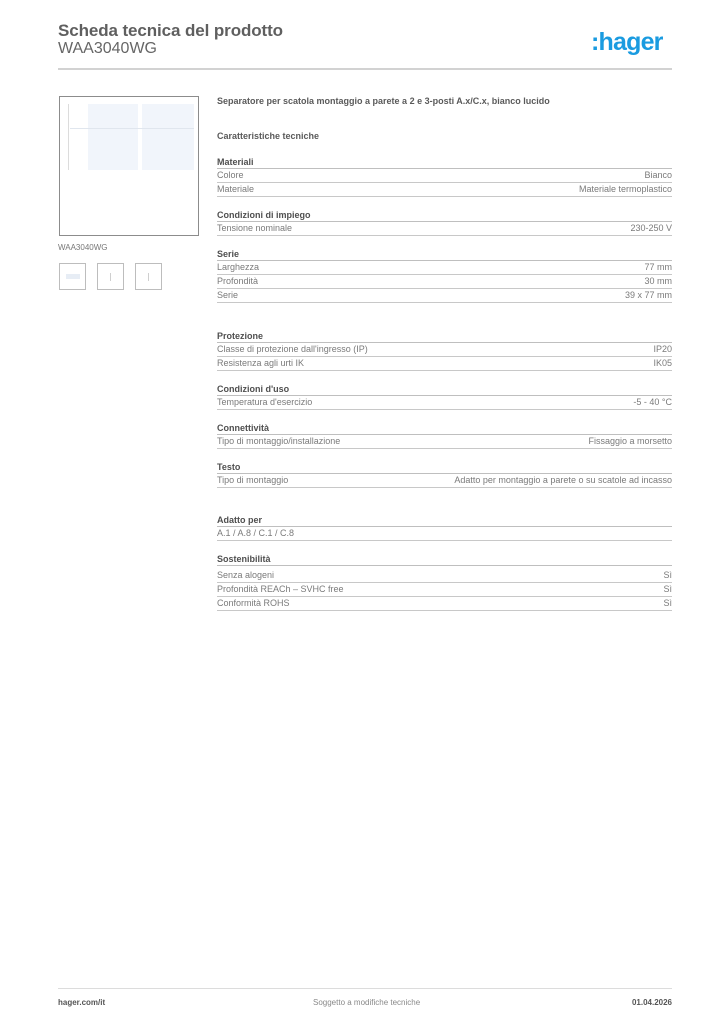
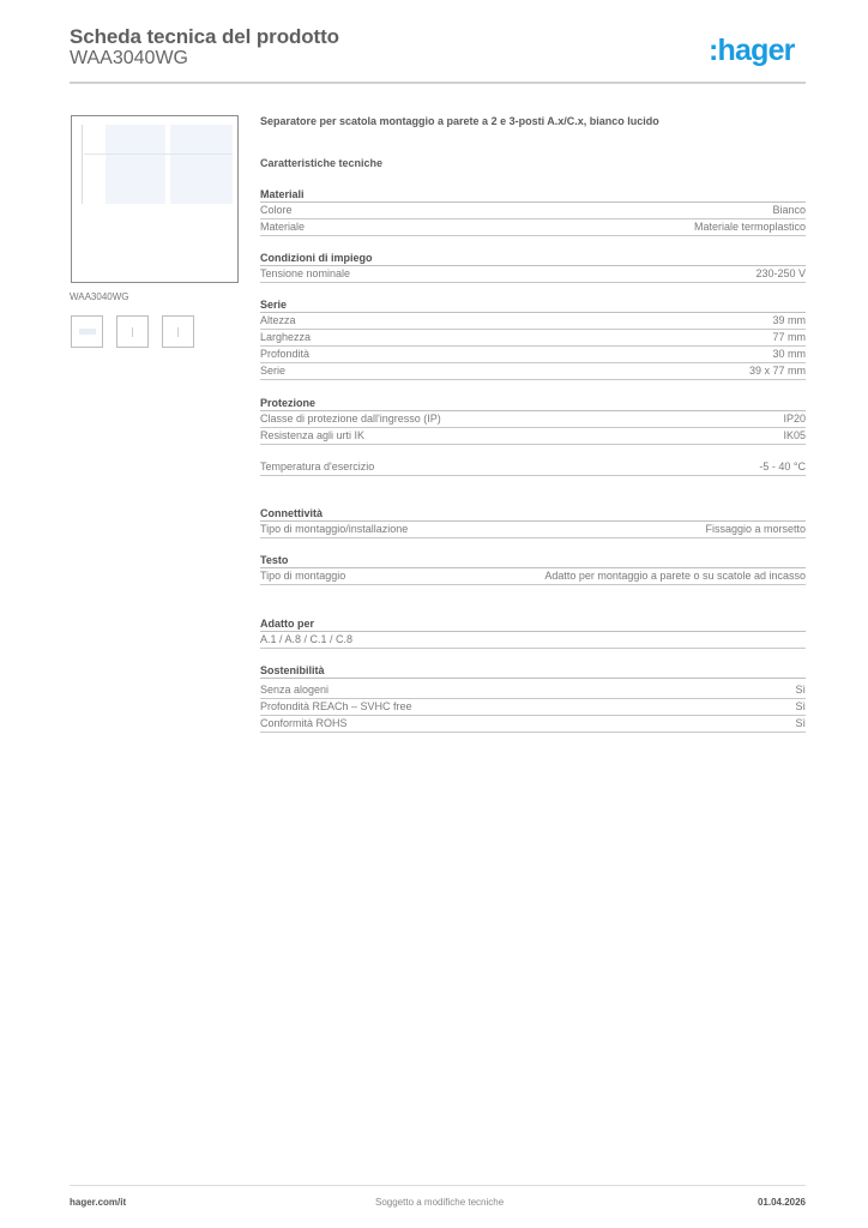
  Scheda tecnica del prodotto
  WAA3040WG
  :hager
  WAA3040WG
  Separatore per scatola montaggio a parete a 2 e 3-posti A.x/C.x, bianco lucido
  Caratteristiche tecniche
  Materiali
  Colore
  Bianco
  Materiale
  Materiale termoplastico
  Condizioni di impiego
  Tensione nominale
  230-250 V
  Serie
+ Altezza
+ 39 mm
  Larghezza
  77 mm
  Profondità
  30 mm
  Serie
  39 x 77 mm
  Protezione
  Classe di protezione dall'ingresso (IP)
  IP20
  Resistenza agli urti IK
  IK05
- Condizioni d'uso
  Temperatura d'esercizio
  -5 - 40 °C
  Connettività
  Tipo di montaggio/installazione
  Fissaggio a morsetto
  Testo
  Tipo di montaggio
  Adatto per montaggio a parete o su scatole ad incasso
  Adatto per
  A.1 / A.8 / C.1 / C.8
  Sostenibilità
  Senza alogeni
  Sì
  Profondità REACh – SVHC free
  Sì
  Conformità ROHS
  Sì
  hager.com/it
  Soggetto a modifiche tecniche
  01.04.2026
